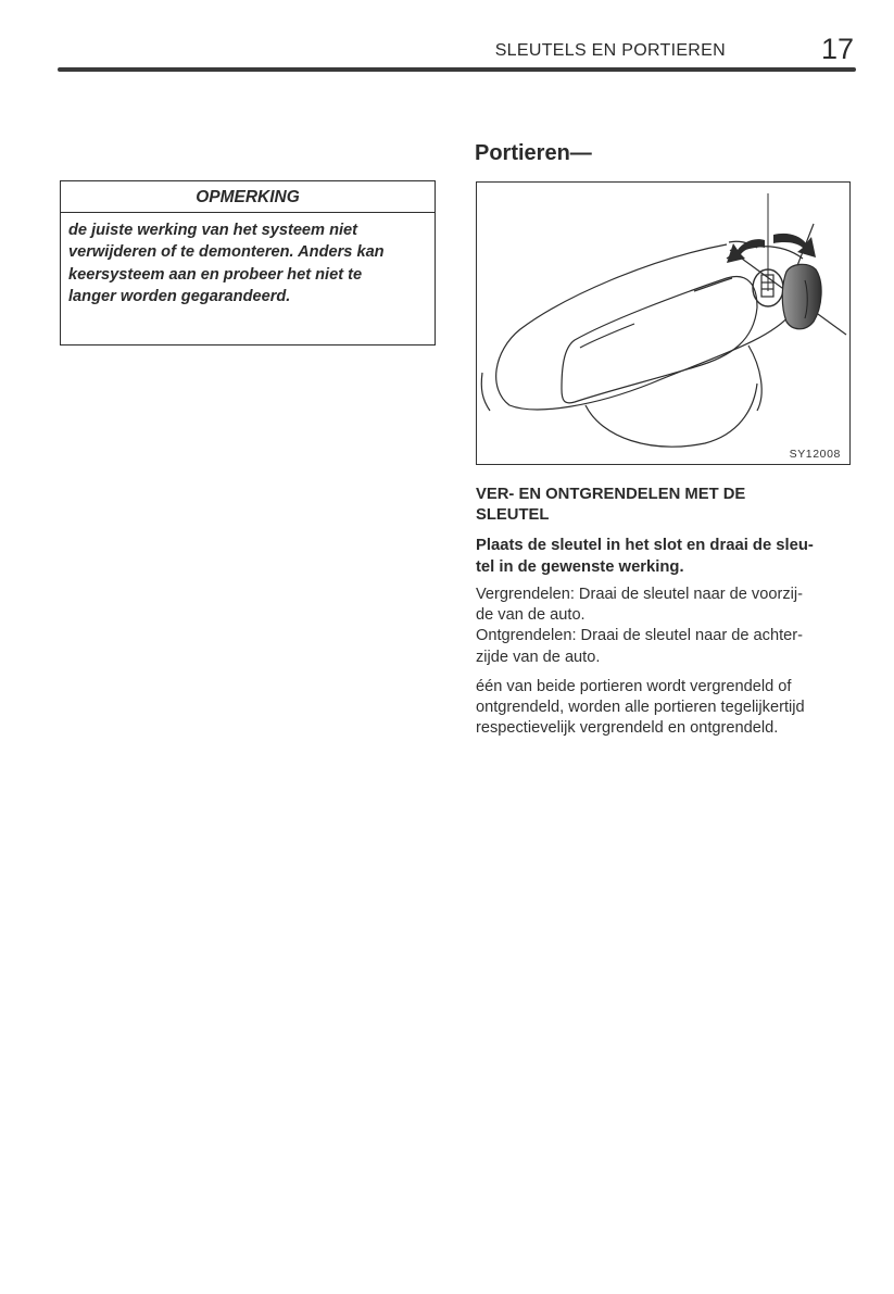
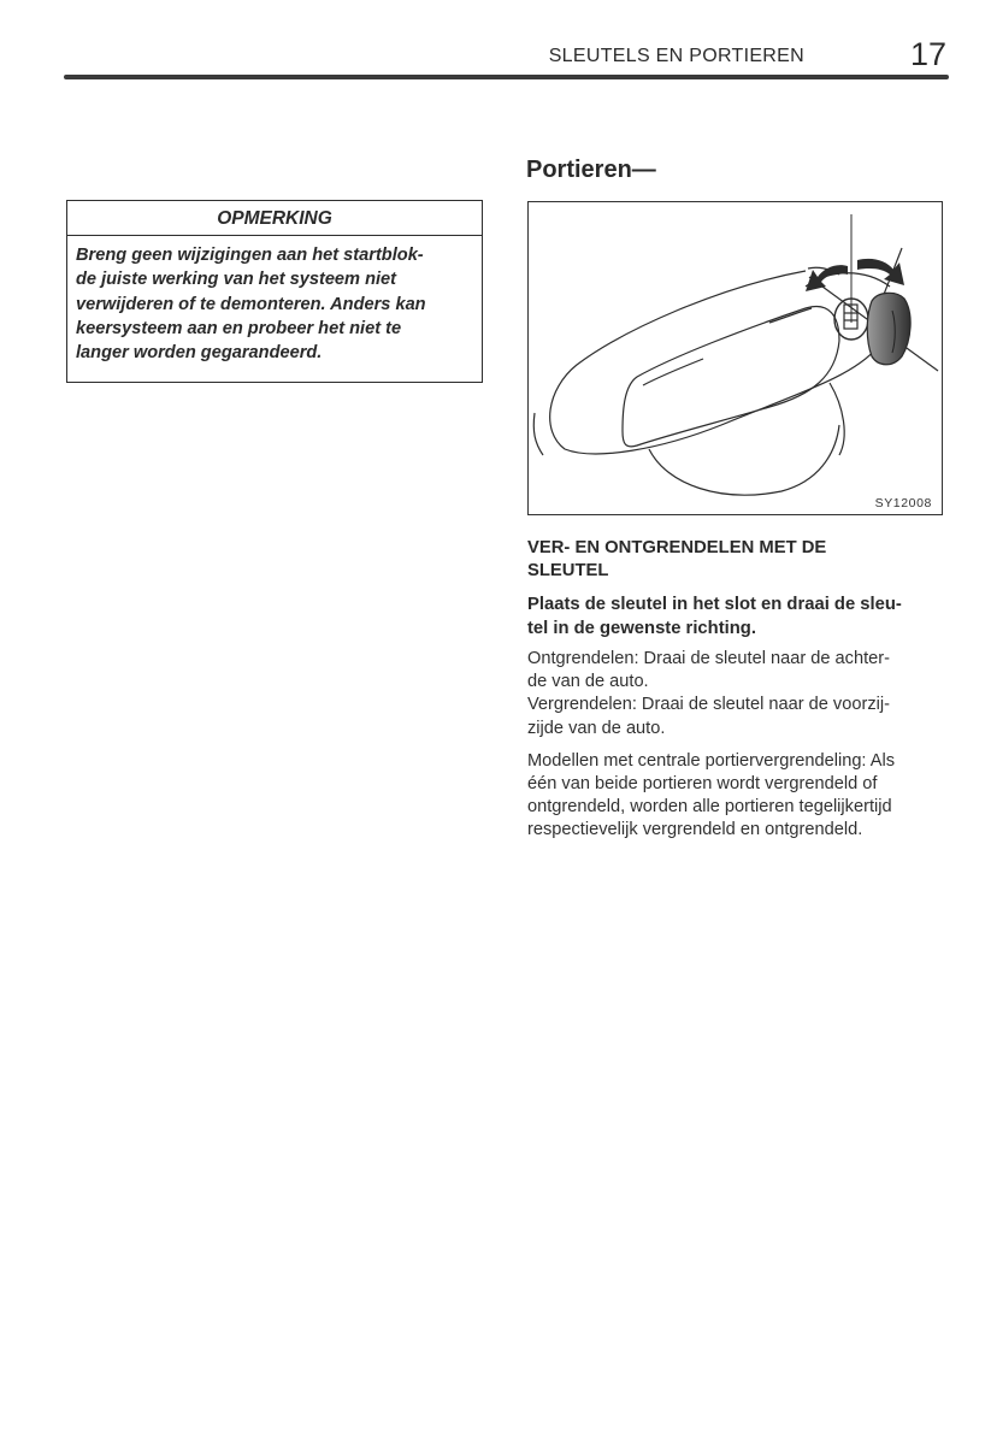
  SLEUTELS EN PORTIEREN
  17
  OPMERKING
+ Breng geen wijzigingen aan het startblok-
  de juiste werking van het systeem niet
  verwijderen of te demonteren. Anders kan
  keersysteem aan en probeer het niet te
  langer worden gegarandeerd.
  Portieren—
  SY12008
  VER- EN ONTGRENDELEN MET DE
  SLEUTEL
  Plaats de sleutel in het slot en draai de sleu-
- tel in de gewenste werking.
+ tel in de gewenste richting.
- Vergrendelen: Draai de sleutel naar de voorzij-
+ Ontgrendelen: Draai de sleutel naar de achter-
  de van de auto.
- Ontgrendelen: Draai de sleutel naar de achter-
+ Vergrendelen: Draai de sleutel naar de voorzij-
  zijde van de auto.
+ Modellen met centrale portiervergrendeling: Als
  één van beide portieren wordt vergrendeld of
  ontgrendeld, worden alle portieren tegelijkertijd
  respectievelijk vergrendeld en ontgrendeld.
